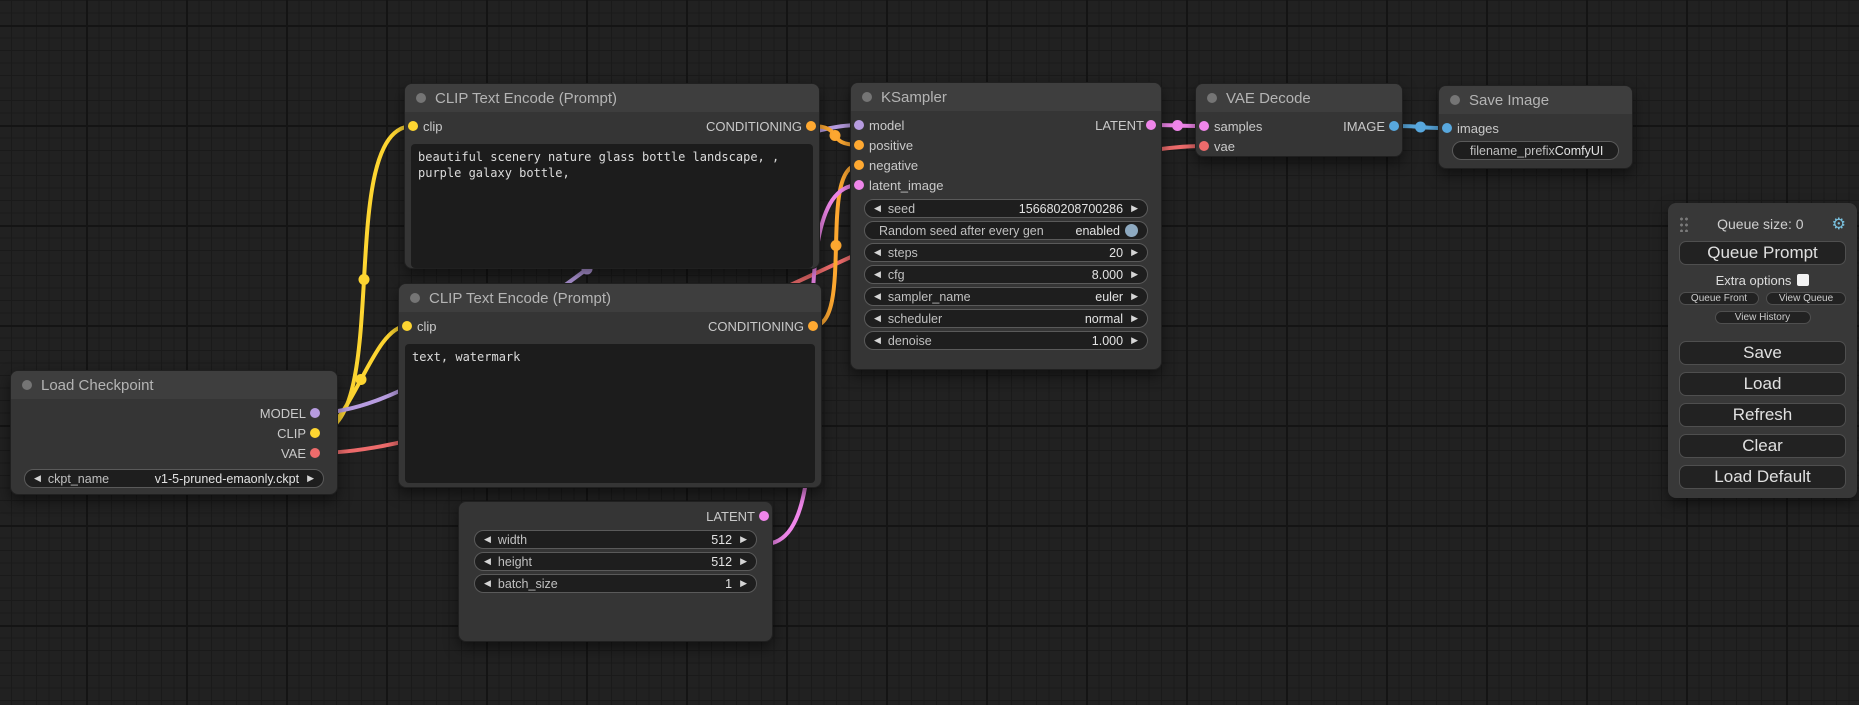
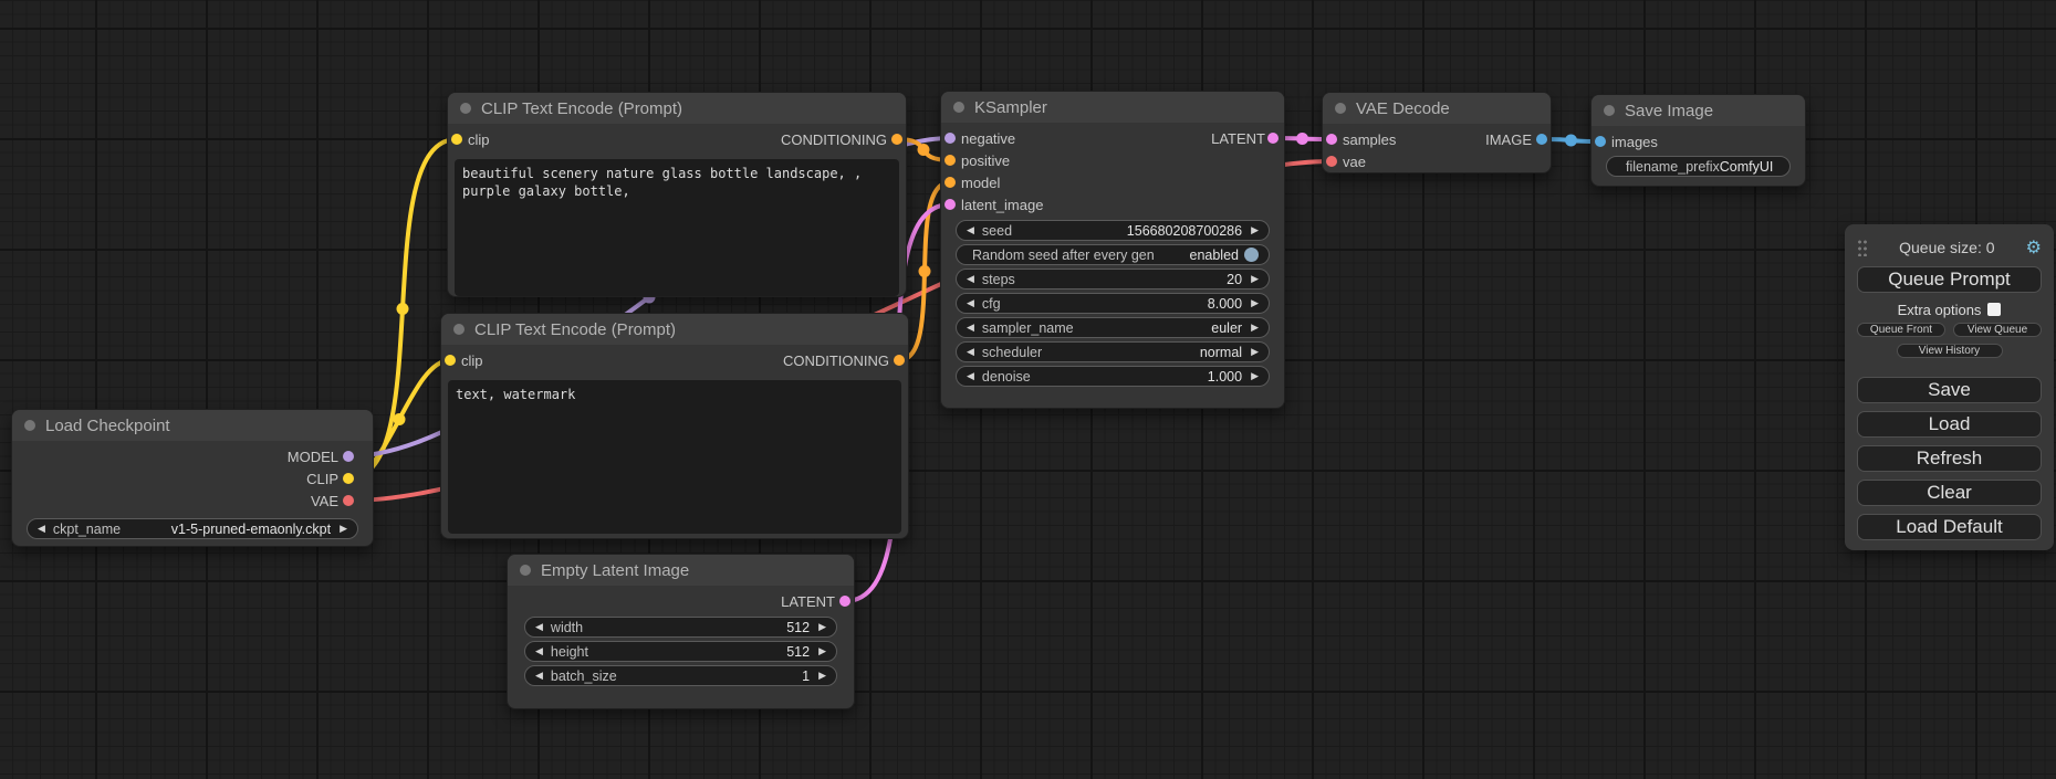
  Load Checkpoint
  MODEL
  CLIP
  VAE
  ◀
  ckpt_name
  v1-5-pruned-emaonly.ckpt
  ▶
  CLIP Text Encode (Prompt)
  clip
  CONDITIONING
  beautiful scenery nature glass bottle landscape, , purple galaxy bottle,
  CLIP Text Encode (Prompt)
  clip
  CONDITIONING
  text, watermark
  KSampler
- model
+ negative
  LATENT
  positive
- negative
+ model
  latent_image
  ◀
  seed
  156680208700286
  ▶
  Random seed after every gen
  enabled
  ◀
  steps
  20
  ▶
  ◀
  cfg
  8.000
  ▶
  ◀
  sampler_name
  euler
  ▶
  ◀
  scheduler
  normal
  ▶
  ◀
  denoise
  1.000
  ▶
  VAE Decode
  samples
  IMAGE
  vae
  Save Image
  images
  filename_prefix
  ComfyUI
+ Empty Latent Image
  LATENT
  ◀
  width
  512
  ▶
  ◀
  height
  512
  ▶
  ◀
  batch_size
  1
  ▶
  Queue size: 0
  ⚙
  Queue Prompt
  Extra options
  Queue Front
  View Queue
  View History
  Save
  Load
  Refresh
  Clear
  Load Default
